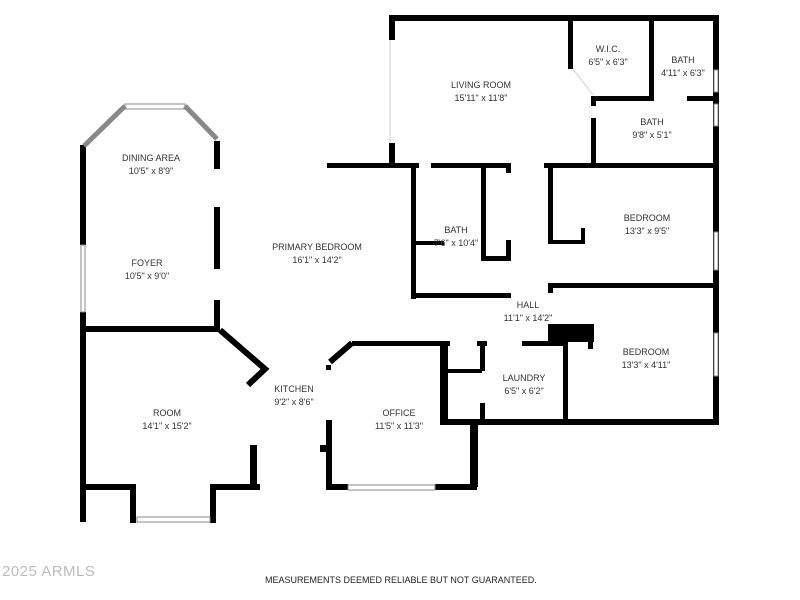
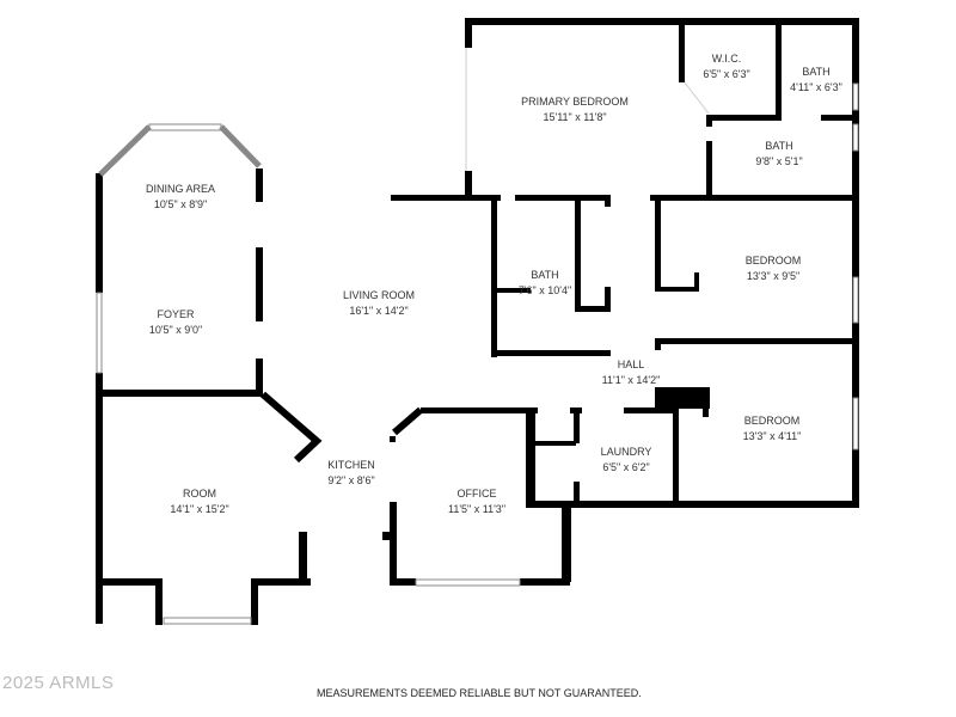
- LIVING ROOM
+ PRIMARY BEDROOM
  15'11" x 11'8"
  W.I.C.
  6'5" x 6'3"
  BATH
  4'11" x 6'3"
  BATH
  9'8" x 5'1"
  DINING AREA
  10'5" x 8'9"
  FOYER
  10'5" x 9'0"
- PRIMARY BEDROOM
+ LIVING ROOM
  16'1" x 14'2"
  BATH
  7'6" x 10'4"
  BEDROOM
  13'3" x 9'5"
  HALL
  11'1" x 14'2"
  BEDROOM
  13'3" x 4'11"
  LAUNDRY
  6'5" x 6'2"
  KITCHEN
  9'2" x 8'6"
  ROOM
  14'1" x 15'2"
  OFFICE
  11'5" x 11'3"
  2025 ARMLS
  MEASUREMENTS DEEMED RELIABLE BUT NOT GUARANTEED.
